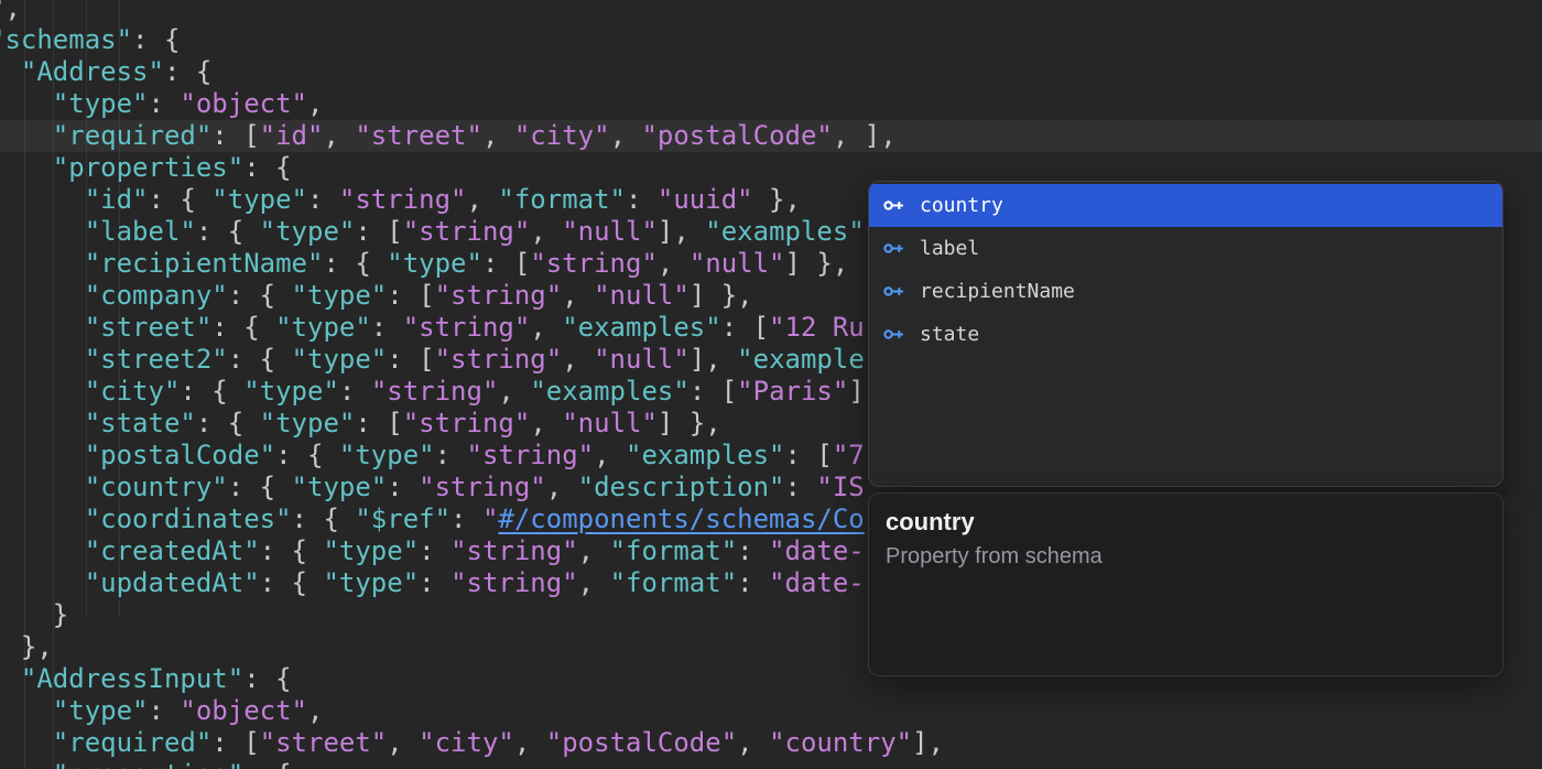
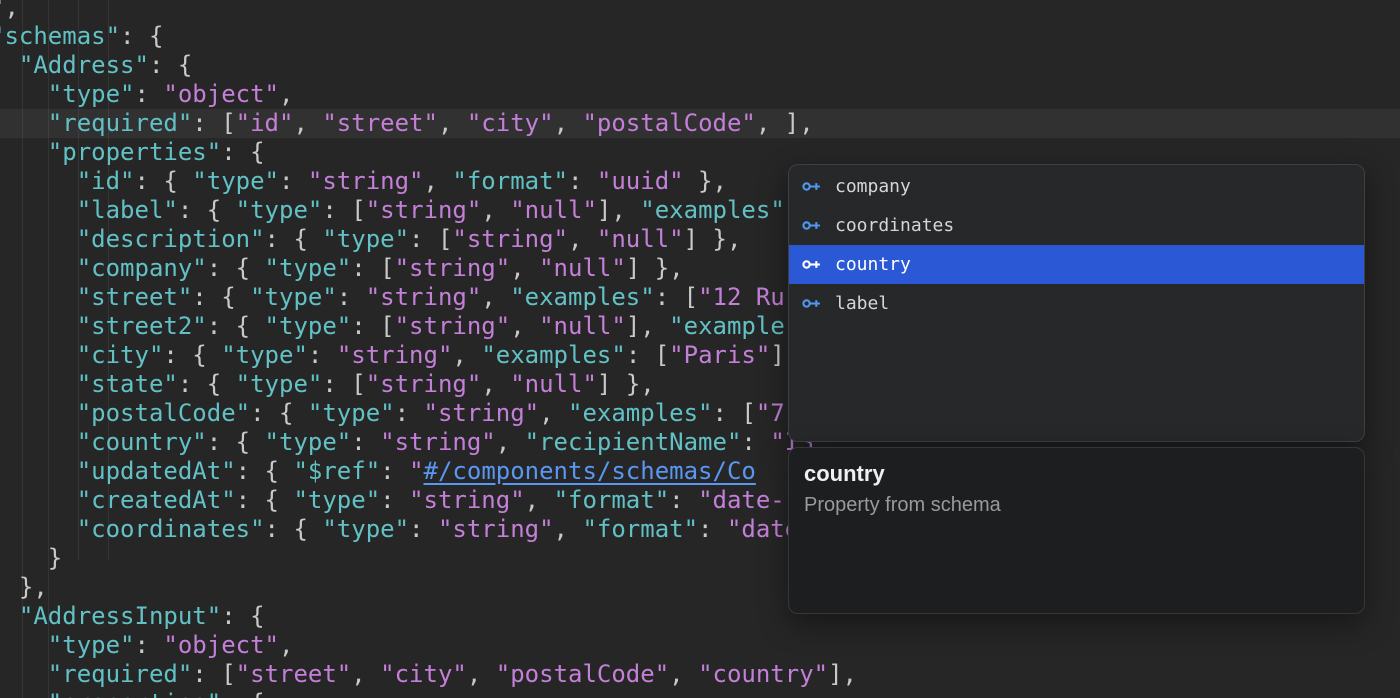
  schemas": {
  "Address": {
  "type": "object",
  "required": ["id", "street", "city", "postalCode", ],
  "properties": {
  "id": { "type": "string", "format": "uuid" },
  "label": { "type": ["string", "null"], "examples"
- "recipientName": { "type": ["string", "null"] },
+ "description": { "type": ["string", "null"] },
  "company": { "type": ["string", "null"] },
  "street": { "type": "string", "examples": ["12 Ru
  "street2": { "type": ["string", "null"], "example
  "city": { "type": "string", "examples": ["Paris"]
  "state": { "type": ["string", "null"] },
  "postalCode": { "type": "string", "examples": ["7
- "country": { "type": "string", "description": "IS
+ "country": { "type": "string", "recipientName": "IS
- "coordinates": { "$ref": "#/components/schemas/Co
+ "updatedAt": { "$ref": "#/components/schemas/Co
  "createdAt": { "type": "string", "format": "date-
- "updatedAt": { "type": "string", "format": "date-
+ "coordinates": { "type": "string", "format": "dat
  }
  },
  "AddressInput": {
  "type": "object",
  "required": ["street", "city", "postalCode", "country"],
+ company
+ coordinates
  country
  label
- recipientName
- state
  country
  Property from schema
